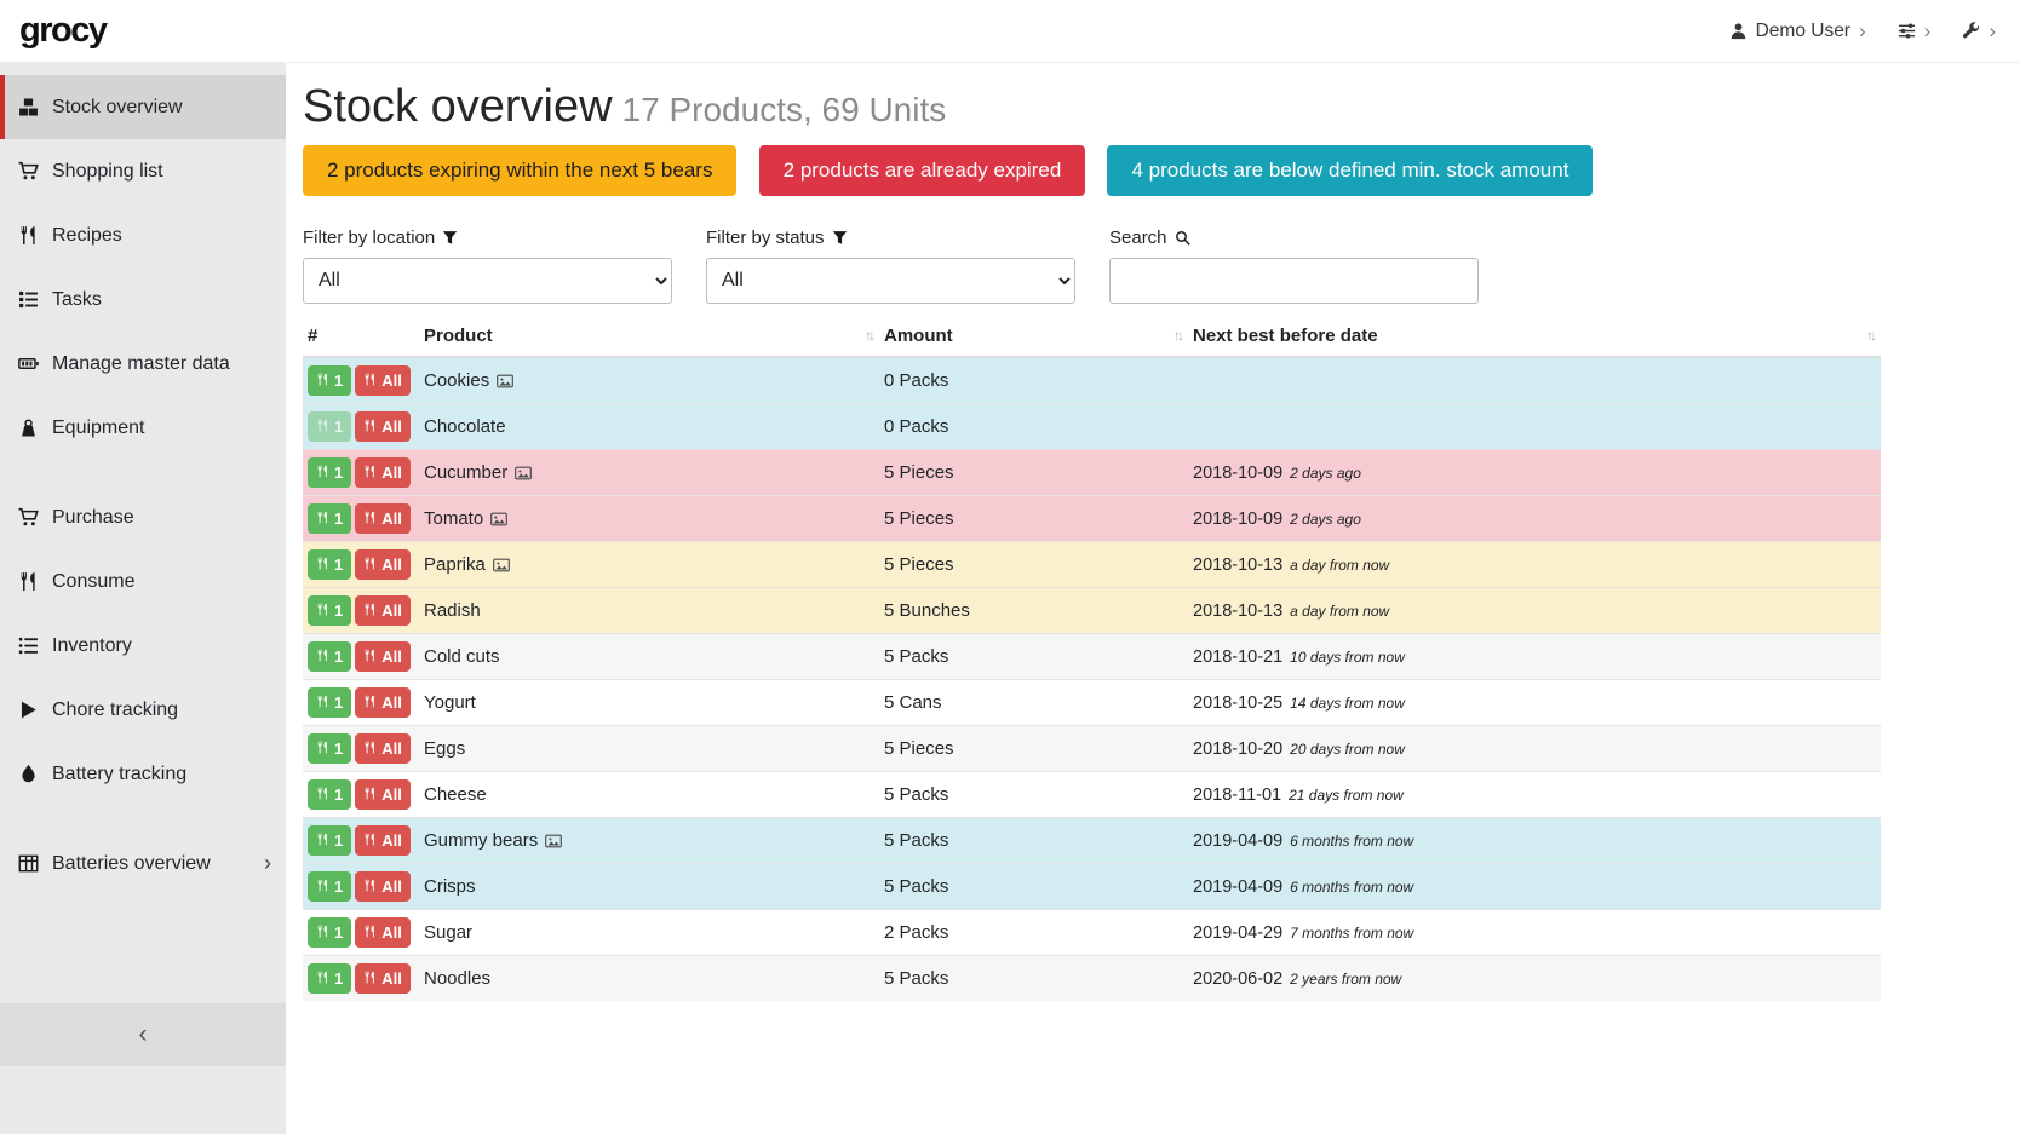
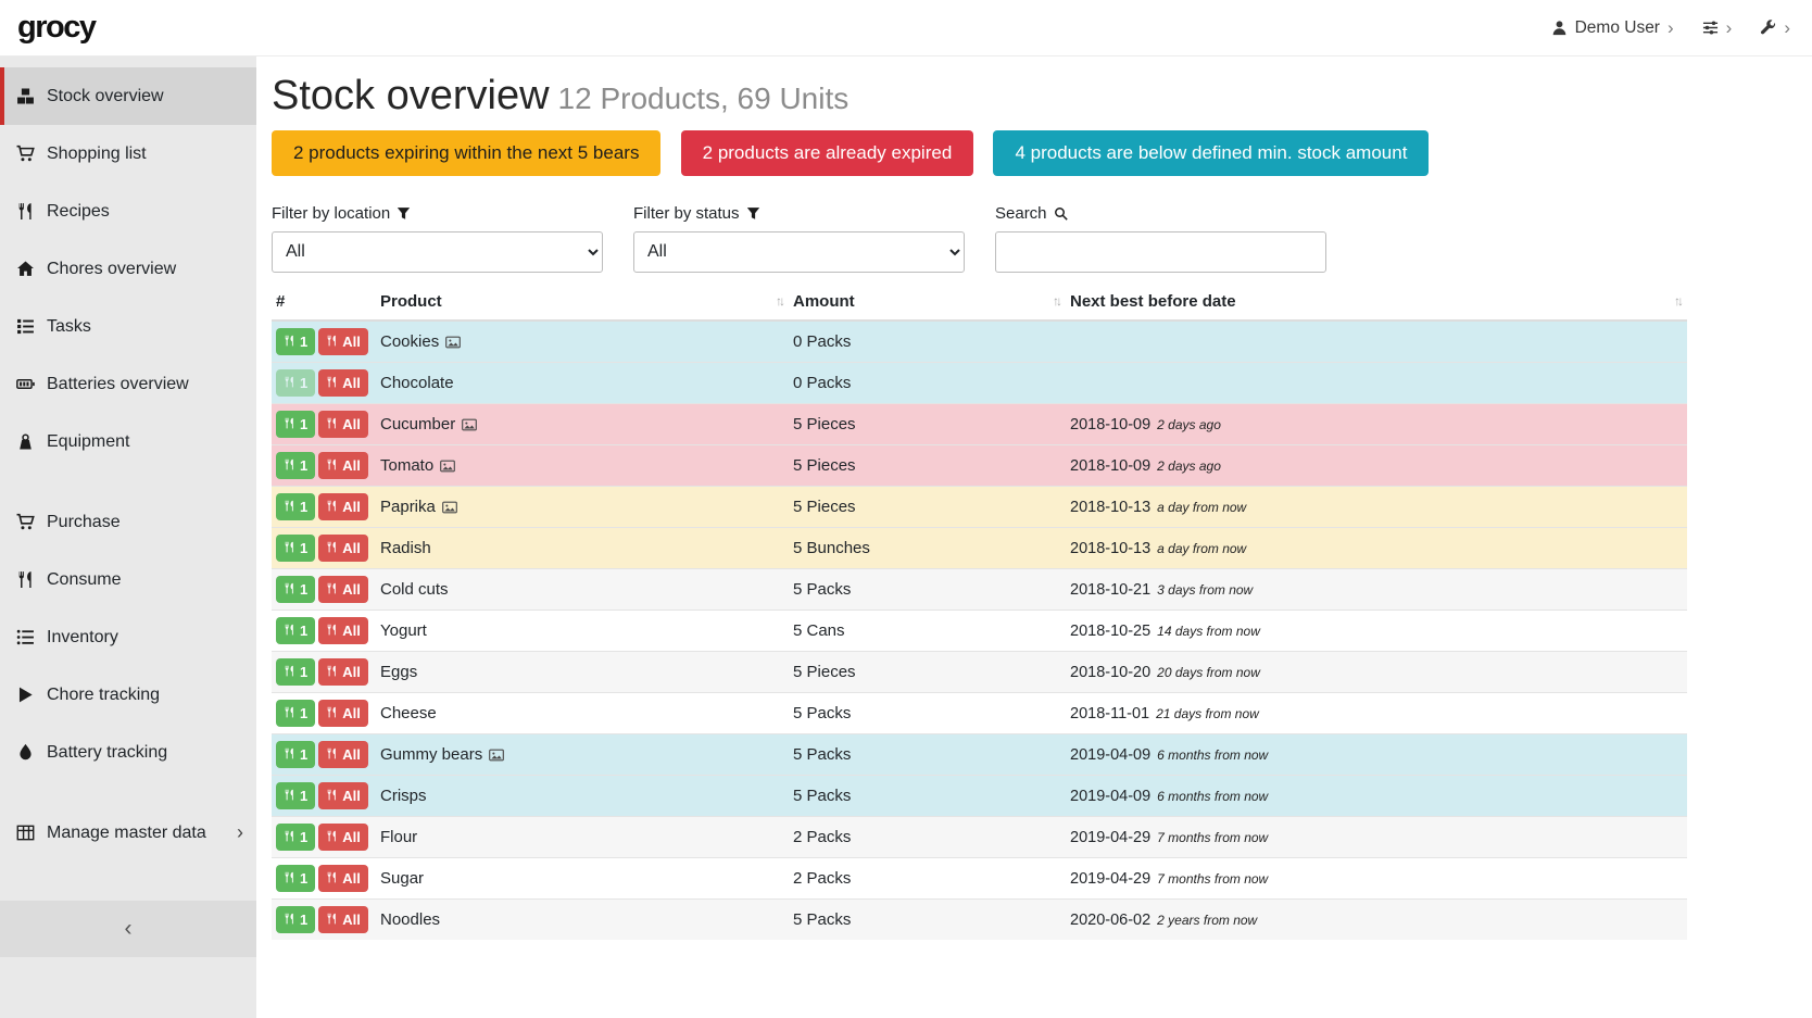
  grocy
  Demo User
  ›
  ›
  ›
  Stock overview
  Shopping list
  Recipes
+ Chores overview
  Tasks
- Manage master data
+ Batteries overview
  Equipment
  Purchase
  Consume
  Inventory
  Chore tracking
  Battery tracking
- Batteries overview
+ Manage master data
  ›
  ‹
- Stock overview 17 Products, 69 Units
+ Stock overview 12 Products, 69 Units
  2 products expiring within the next 5 bears 2 products are already expired 4 products are below defined min. stock amount
  Filter by location
  All
  Filter by status
  All
  Search
  #	Product ↑↓	Amount ↑↓	Next best before date ↑↓
  1 All	Cookies	0 Packs
  1 All	Chocolate	0 Packs
  1 All	Cucumber	5 Pieces	2018-10-09 2 days ago
  1 All	Tomato	5 Pieces	2018-10-09 2 days ago
  1 All	Paprika	5 Pieces	2018-10-13 a day from now
  1 All	Radish	5 Bunches	2018-10-13 a day from now
- 1 All	Cold cuts	5 Packs	2018-10-21 10 days from now
+ 1 All	Cold cuts	5 Packs	2018-10-21 3 days from now
  1 All	Yogurt	5 Cans	2018-10-25 14 days from now
  1 All	Eggs	5 Pieces	2018-10-20 20 days from now
  1 All	Cheese	5 Packs	2018-11-01 21 days from now
  1 All	Gummy bears	5 Packs	2019-04-09 6 months from now
  1 All	Crisps	5 Packs	2019-04-09 6 months from now
+ 1 All	Flour	2 Packs	2019-04-29 7 months from now
  1 All	Sugar	2 Packs	2019-04-29 7 months from now
  1 All	Noodles	5 Packs	2020-06-02 2 years from now
